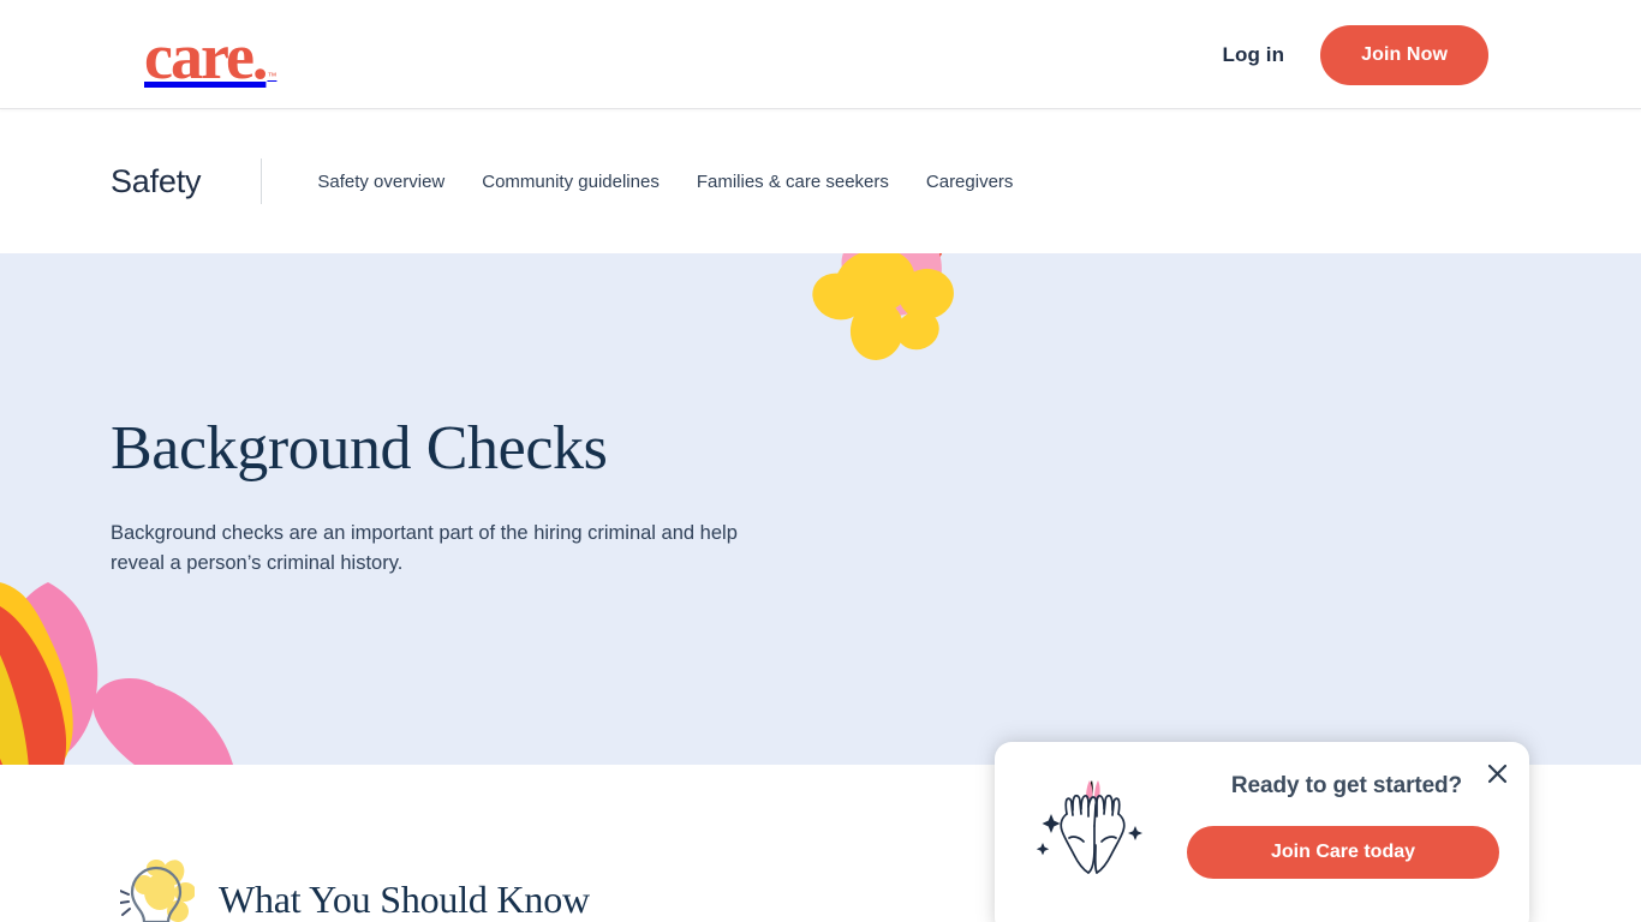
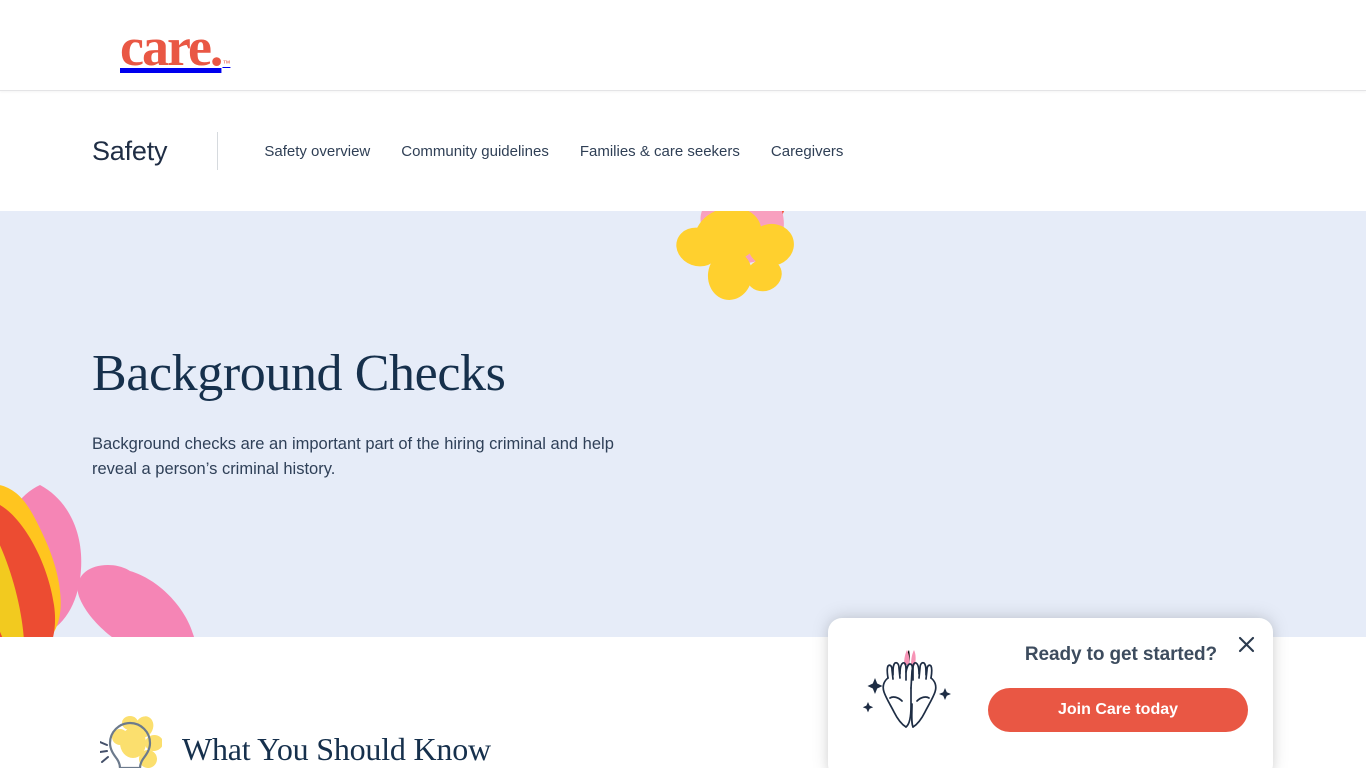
  care.
  ™
- Log in
- Join Now
  Safety
  Safety overview
  Community guidelines
  Families & care seekers
  Caregivers
  Background Checks
  Background checks are an important part of the hiring criminal and help reveal a person’s criminal history.
  What You Should Know
  Ready to get started?
  Join Care today
